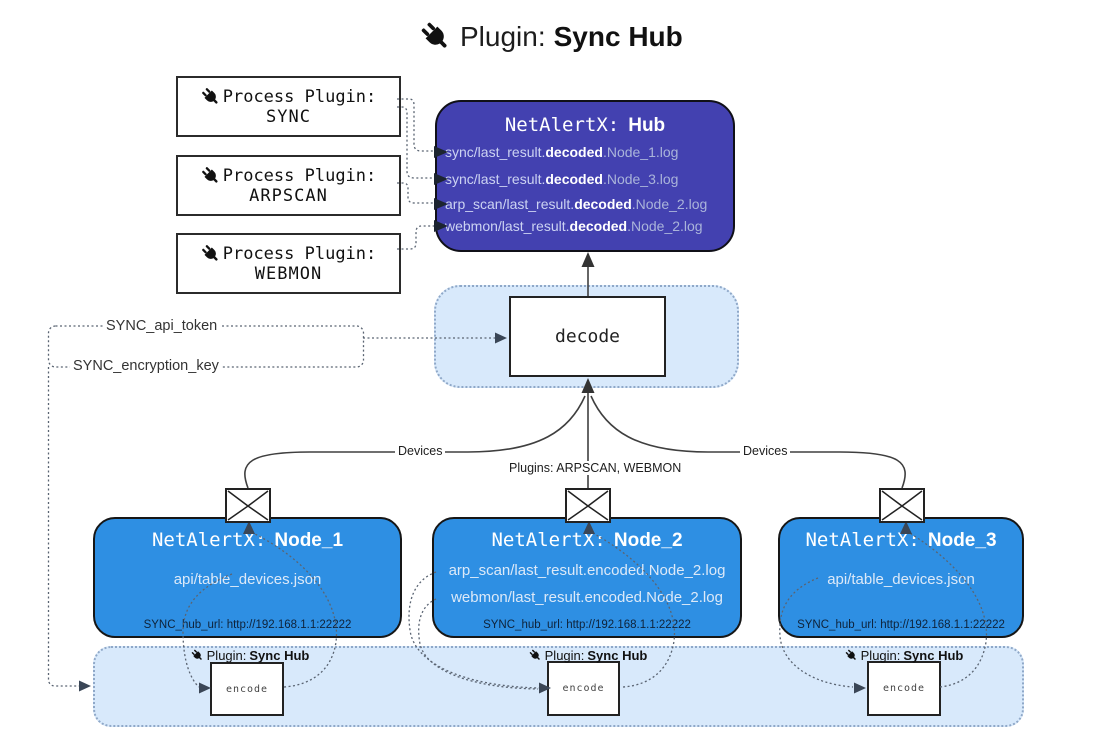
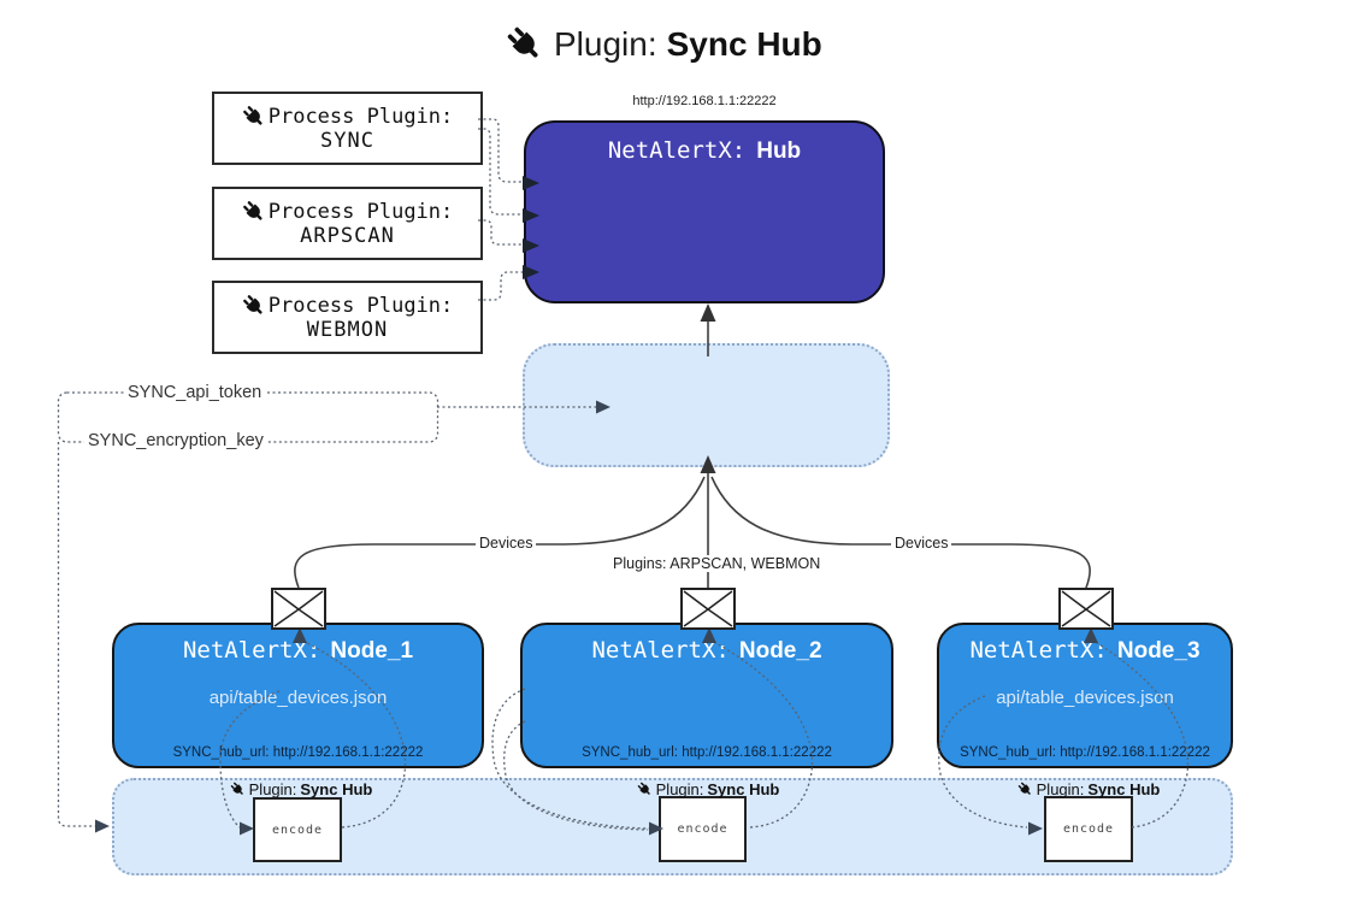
  Plugin:
  Sync Hub
  Process Plugin:
  SYNC
  Process Plugin:
  ARPSCAN
  Process Plugin:
  WEBMON
+ http://192.168.1.1:22222
  NetAlertX:
  Hub
- sync/last_result.decoded.Node_1.log
- sync/last_result.decoded.Node_3.log
- arp_scan/last_result.decoded.Node_2.log
- webmon/last_result.decoded.Node_2.log
- decode
  SYNC_api_token
  SYNC_encryption_key
  NetAlertX:
  Node_1
  api/table_devices.json
  SYNC_hub_url: http://192.168.1.1:22222
  NetAlertX:
  Node_2
- arp_scan/last_result.encoded.Node_2.log
- webmon/last_result.encoded.Node_2.log
  SYNC_hub_url: http://192.168.1.1:22222
  NetAlertX:
  Node_3
  api/table_devices.json
  SYNC_hub_url: http://192.168.1.1:22222
  Plugin:
  Sync Hub
  encode
  Plugin:
  Sync Hub
  encode
  Plugin:
  Sync Hub
  encode
  Devices
  Devices
  Plugins: ARPSCAN, WEBMON
